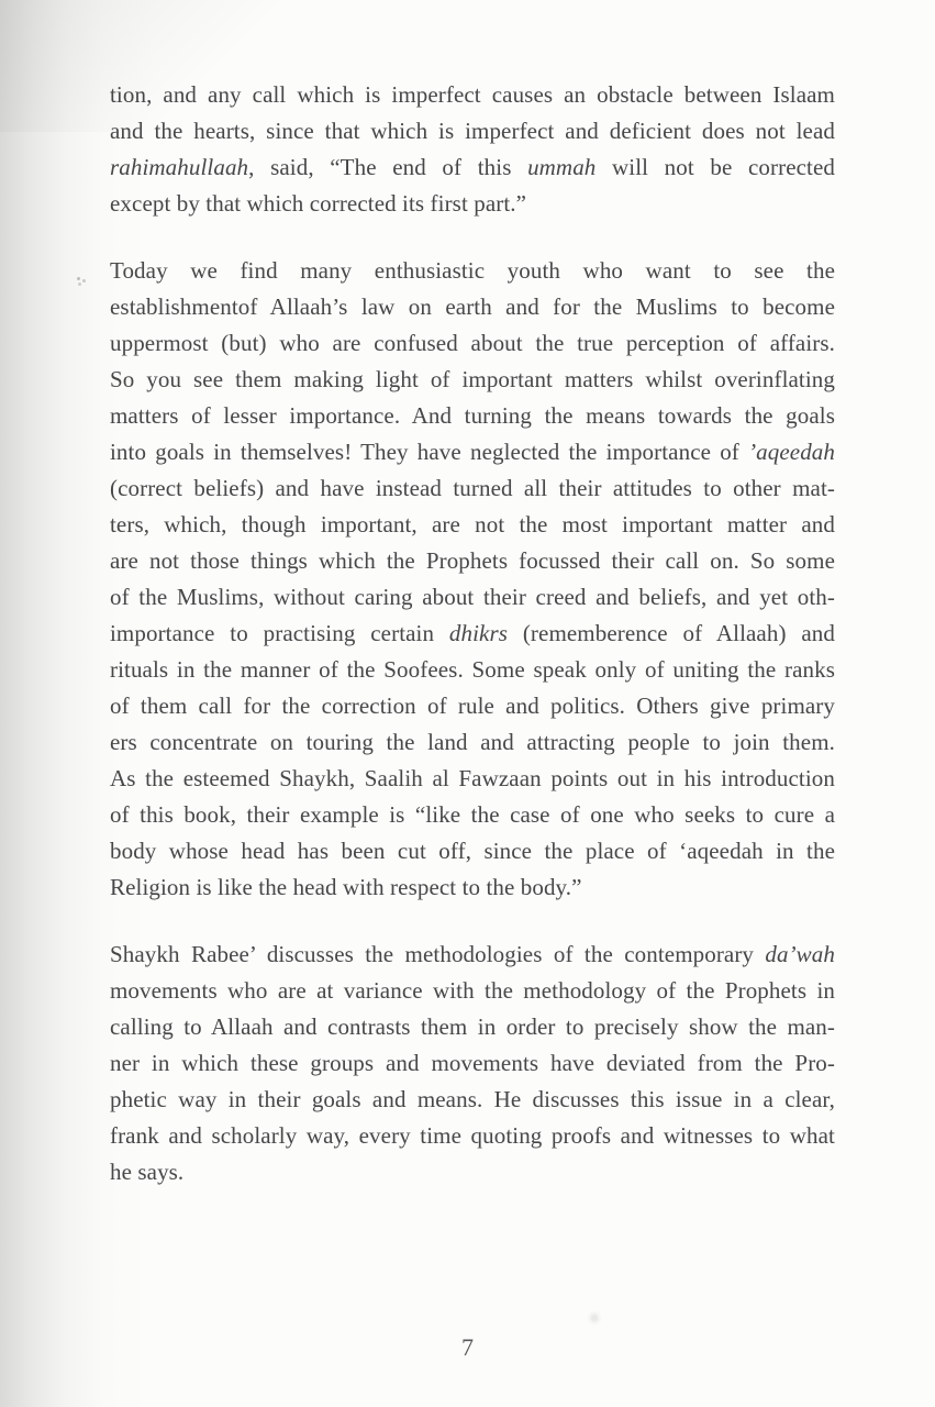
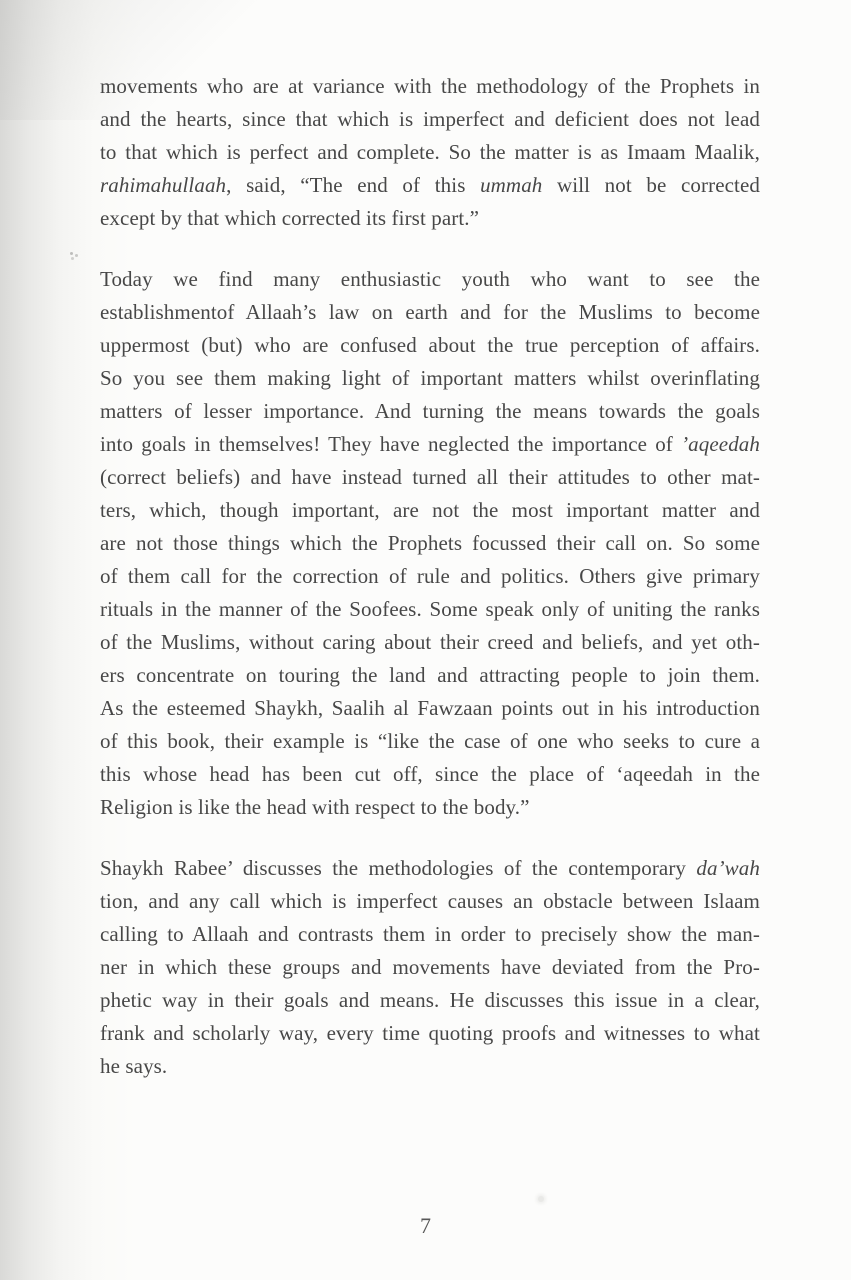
- tion, and any call which is imperfect causes an obstacle between Islaam
+ movements who are at variance with the methodology of the Prophets in
  and the hearts, since that which is imperfect and deficient does not lead
+ to that which is perfect and complete. So the matter is as Imaam Maalik,
  rahimahullaah, said, “The end of this ummah will not be corrected
  except by that which corrected its first part.”
  Today we find many enthusiastic youth who want to see the
  establishmentof Allaah’s law on earth and for the Muslims to become
  uppermost (but) who are confused about the true perception of affairs.
  So you see them making light of important matters whilst overinflating
  matters of lesser importance. And turning the means towards the goals
  into goals in themselves! They have neglected the importance of ’aqeedah
  (correct beliefs) and have instead turned all their attitudes to other mat-
  ters, which, though important, are not the most important matter and
  are not those things which the Prophets focussed their call on. So some
- of the Muslims, without caring about their creed and beliefs, and yet oth-
+ of them call for the correction of rule and politics. Others give primary
- importance to practising certain dhikrs (rememberence of Allaah) and
  rituals in the manner of the Soofees. Some speak only of uniting the ranks
- of them call for the correction of rule and politics. Others give primary
+ of the Muslims, without caring about their creed and beliefs, and yet oth-
  ers concentrate on touring the land and attracting people to join them.
  As the esteemed Shaykh, Saalih al Fawzaan points out in his introduction
  of this book, their example is “like the case of one who seeks to cure a
- body whose head has been cut off, since the place of ‘aqeedah in the
+ this whose head has been cut off, since the place of ‘aqeedah in the
  Religion is like the head with respect to the body.”
  Shaykh Rabee’ discusses the methodologies of the contemporary da’wah
- movements who are at variance with the methodology of the Prophets in
+ tion, and any call which is imperfect causes an obstacle between Islaam
  calling to Allaah and contrasts them in order to precisely show the man-
  ner in which these groups and movements have deviated from the Pro-
  phetic way in their goals and means. He discusses this issue in a clear,
  frank and scholarly way, every time quoting proofs and witnesses to what
  he says.
  7
